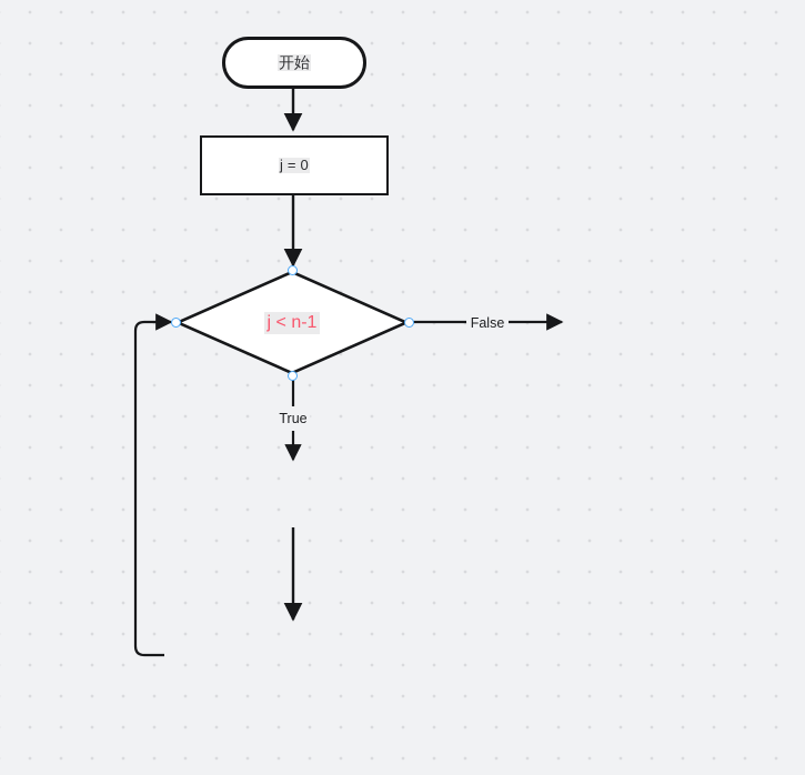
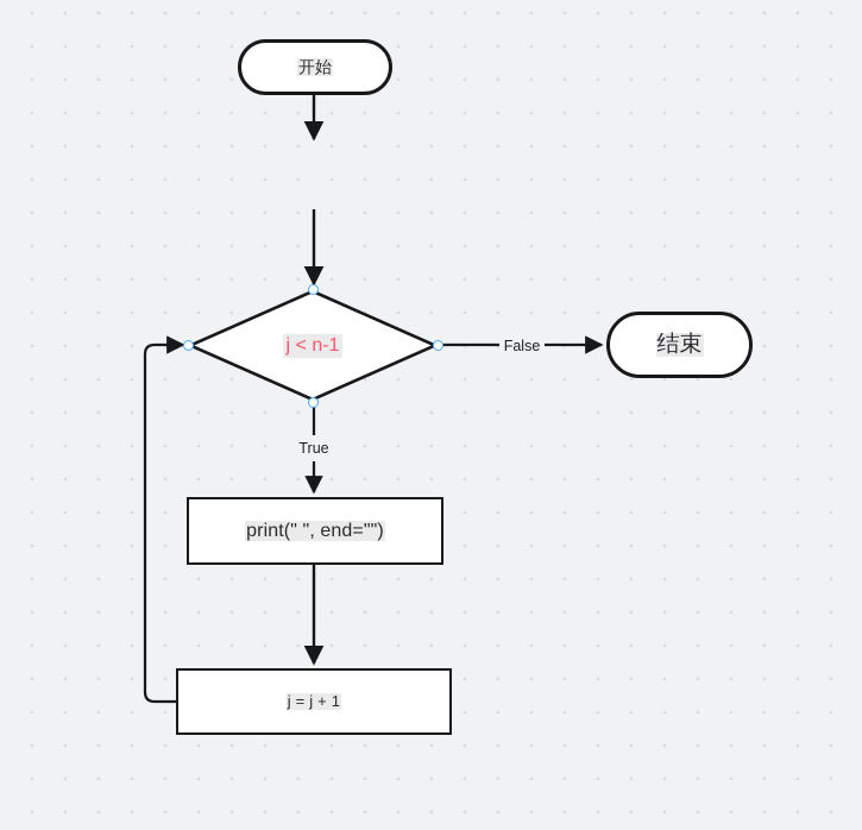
  开始
- j = 0
  j < n-1
+ print(" ", end="")
+ j = j + 1
+ 结束
  False
  True
